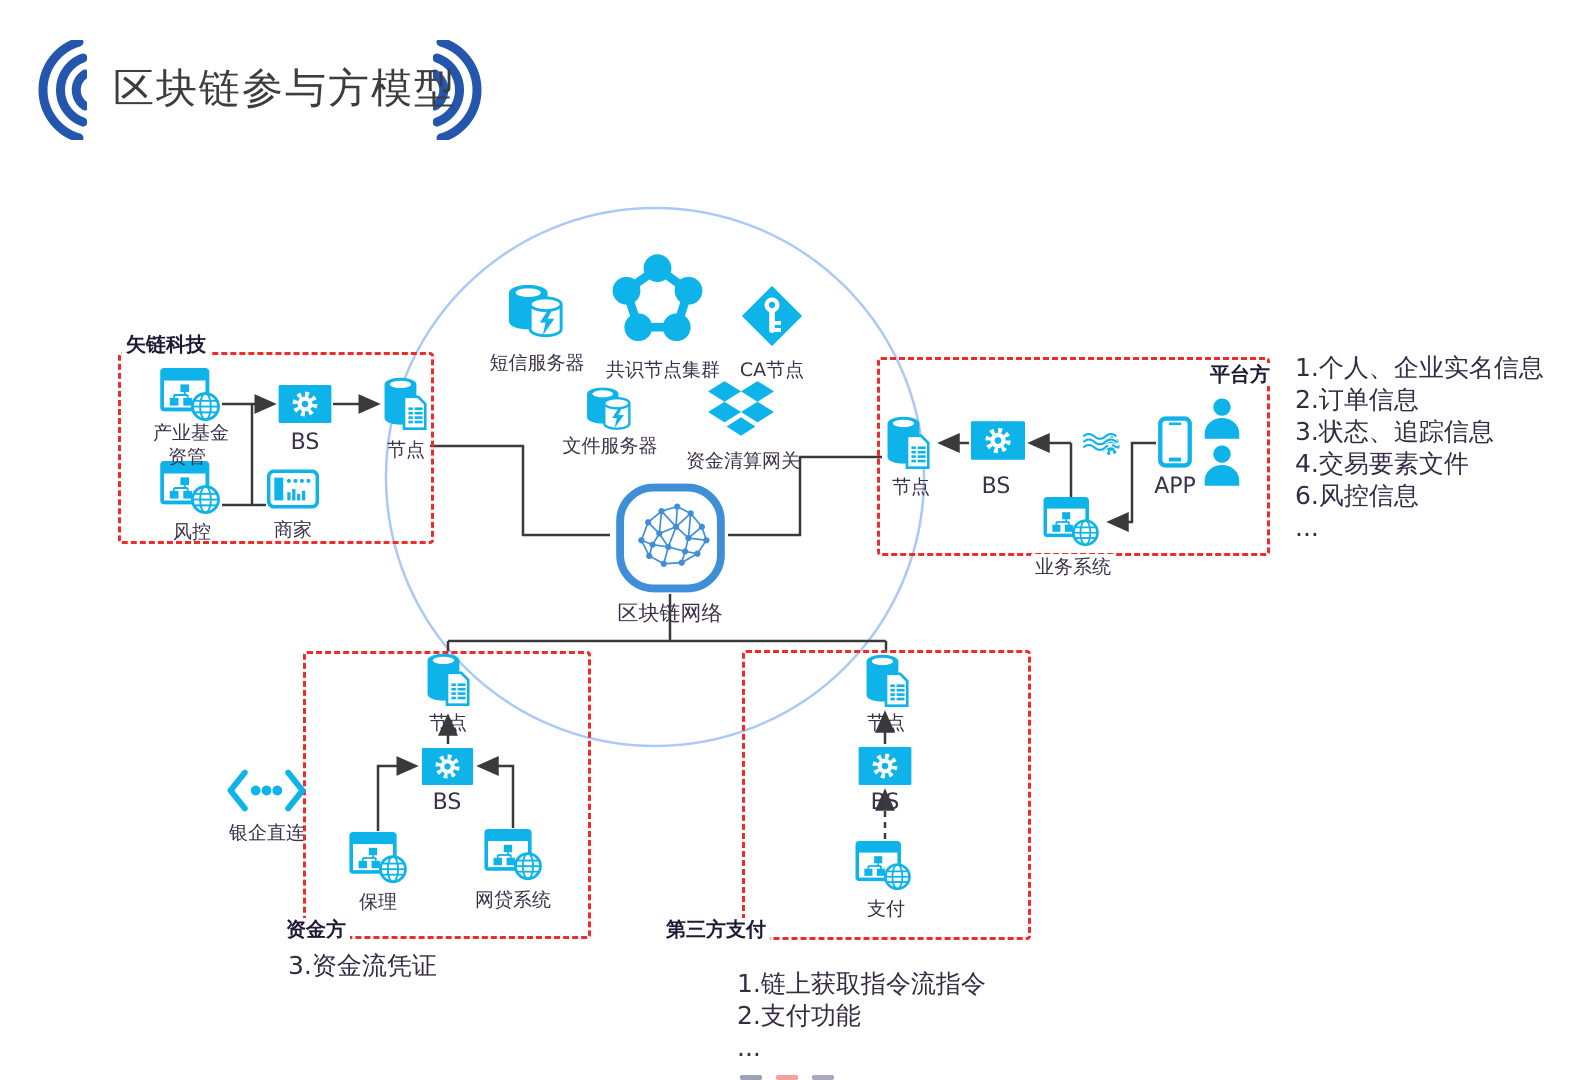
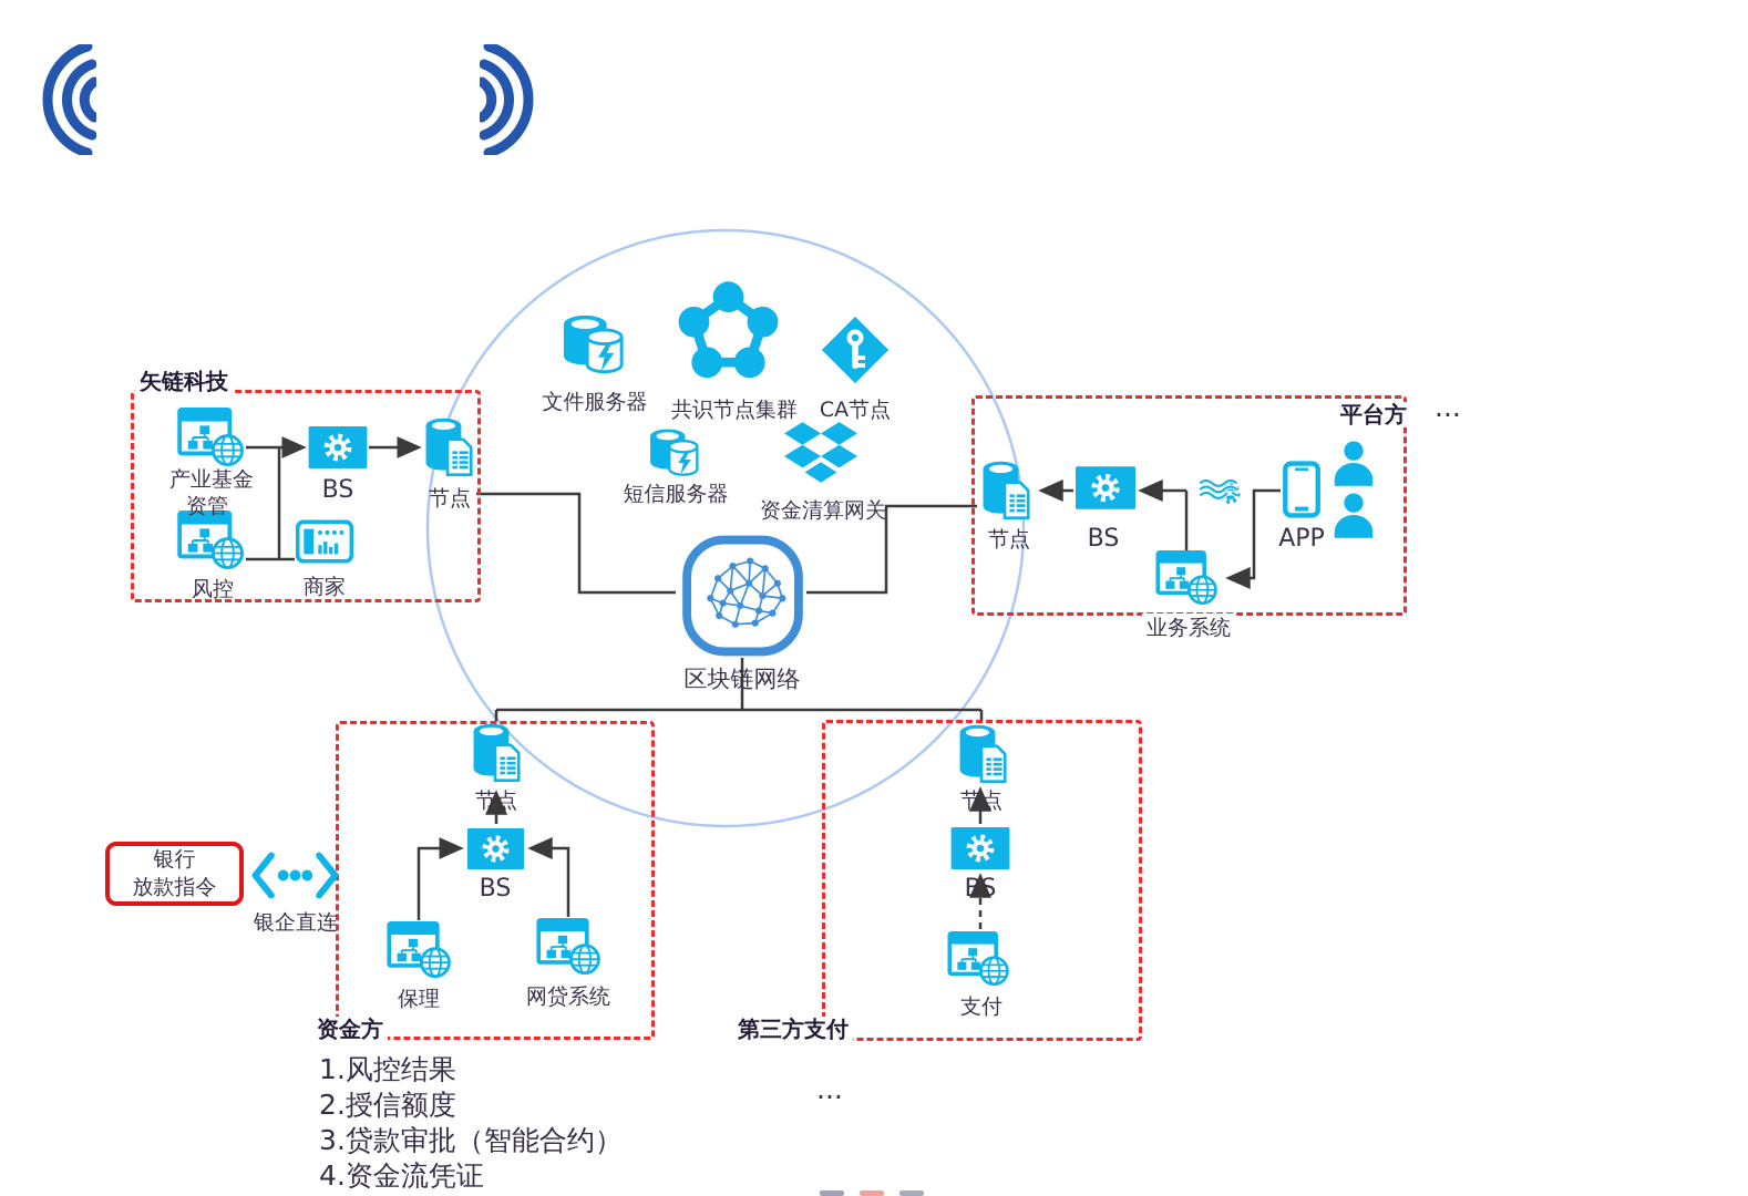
- 区块链参与方模型
  矢链科技
  平台方
  资金方
  第三方支付
- 短信服务器
+ 文件服务器
  共识节点集群
  CA节点
- 文件服务器
+ 短信服务器
  资金清算网关
  区块链网络
  产业基金
  资管
  BS
  节点
  风控
  商家
  节点
  BS
  APP
  业务系统
  节点
  BS
  保理
  网贷系统
  节点
  BS
  支付
+ 银行
+ 放款指令
  银企直连
- 1.个人、企业实名信息
- 2.订单信息
- 3.状态、追踪信息
- 4.交易要素文件
- 6.风控信息
  ...
+ 1.风控结果
+ 2.授信额度
+ 3.贷款审批（智能合约）
- 3.资金流凭证
+ 4.资金流凭证
- 1.链上获取指令流指令
- 2.支付功能
  ...
